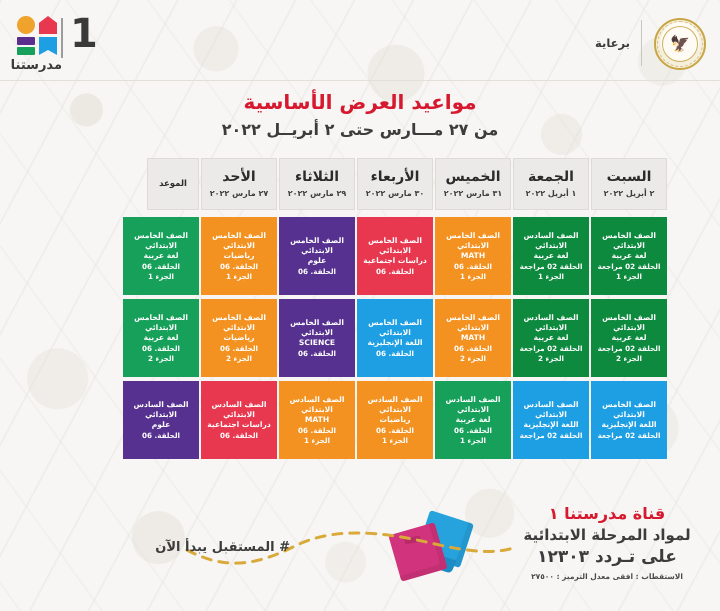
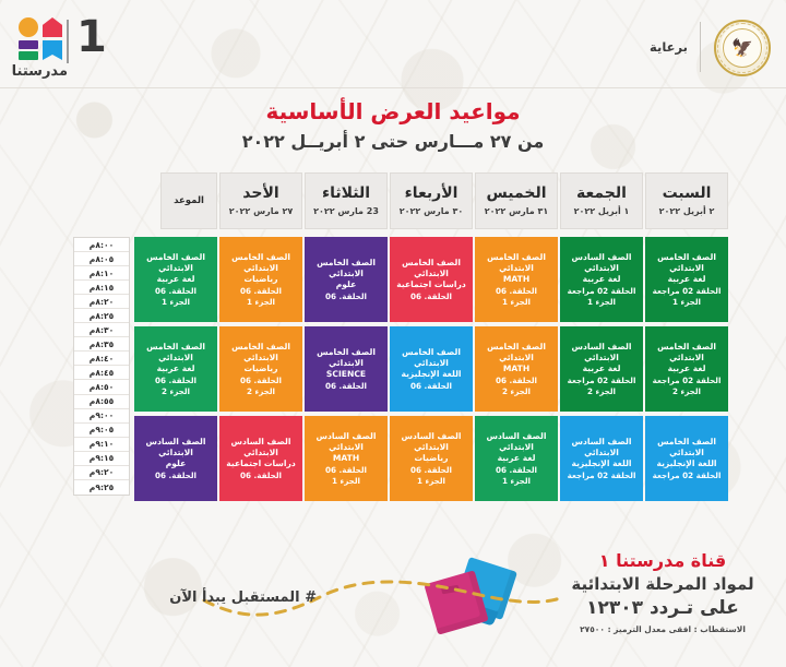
  🦅
  برعاية
  1
  مدرستنا
  مواعيد العرض الأساسية
  من ٢٧ مـــارس حتى ٢ أبريــل ٢٠٢٢
  السبت
  ٢ أبريل ٢٠٢٢
  الجمعة
  ١ أبريل ٢٠٢٢
  الخميس
  ٣١ مارس ٢٠٢٢
  الأربعاء
  ٣٠ مارس ٢٠٢٢
  الثلاثاء
- ٢٩ مارس ٢٠٢٢
+ 23 مارس ٢٠٢٢
  الأحد
  ٢٧ مارس ٢٠٢٢
  الموعد
  الصف الخامس الابتدائي
  لغة عربية
  الحلقة 02 مراجعة
  الجزء 1
  الصف الخامس الابتدائي
  لغة عربية
  الحلقة 02 مراجعة
  الجزء 2
  الصف الخامس الابتدائي
  اللغة الإنجليزية
  الحلقة 02 مراجعة
  الصف السادس الابتدائي
  لغة عربية
  الحلقة 02 مراجعة
  الجزء 1
  الصف السادس الابتدائي
  لغة عربية
  الحلقة 02 مراجعة
  الجزء 2
  الصف السادس الابتدائي
  اللغة الإنجليزية
  الحلقة 02 مراجعة
  الصف الخامس الابتدائي
  MATH
  الحلقة. 06
  الجزء 1
  الصف الخامس الابتدائي
  MATH
  الحلقة. 06
  الجزء 2
  الصف السادس الابتدائي
  لغة عربية
  الحلقة. 06
  الجزء 1
  الصف الخامس الابتدائي
  دراسات اجتماعية
  الحلقة. 06
  الصف الخامس الابتدائي
  اللغة الإنجليزية
  الحلقة. 06
  الصف السادس الابتدائي
  رياضيات
  الحلقة. 06
  الجزء 1
  الصف الخامس الابتدائي
  علوم
  الحلقة. 06
  الصف الخامس الابتدائي
  SCIENCE
  الحلقة. 06
  الصف السادس الابتدائي
  MATH
  الحلقة. 06
  الجزء 1
  الصف الخامس الابتدائي
  رياضيات
  الحلقة. 06
  الجزء 1
  الصف الخامس الابتدائي
  رياضيات
  الحلقة. 06
  الجزء 2
  الصف السادس الابتدائي
  دراسات اجتماعية
  الحلقة. 06
  الصف الخامس الابتدائي
  لغة عربية
  الحلقة. 06
  الجزء 1
  الصف الخامس الابتدائي
  لغة عربية
  الحلقة. 06
  الجزء 2
  الصف السادس الابتدائي
  علوم
  الحلقة. 06
+ ٨:٠٠م
+ ٨:٠٥م
+ ٨:١٠م
+ ٨:١٥م
+ ٨:٢٠م
+ ٨:٢٥م
+ ٨:٣٠م
+ ٨:٣٥م
+ ٨:٤٠م
+ ٨:٤٥م
+ ٨:٥٠م
+ ٨:٥٥م
+ ٩:٠٠م
+ ٩:٠٥م
+ ٩:١٠م
+ ٩:١٥م
+ ٩:٢٠م
+ ٩:٢٥م
  قناة مدرستنا ١
  لمواد المرحلة الابتدائية
  على تـردد ١٢٣٠٣
  الاستقطاب : افقى معدل الترميز : ٢٧٥٠٠
  # المستقبل يبدأ الآن
